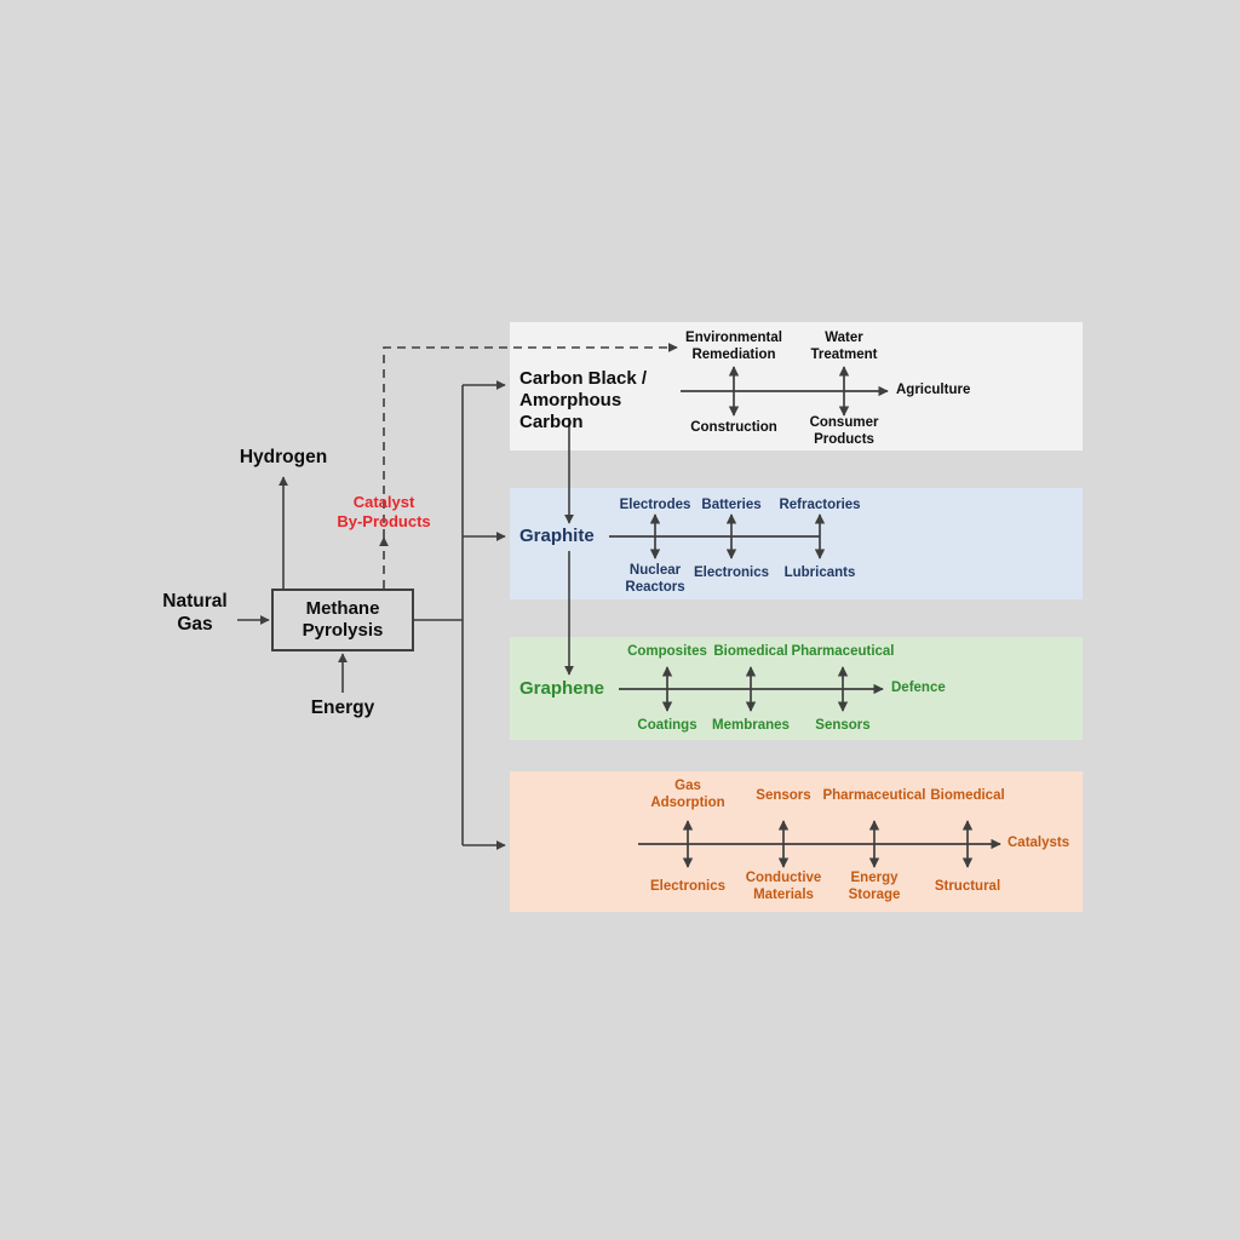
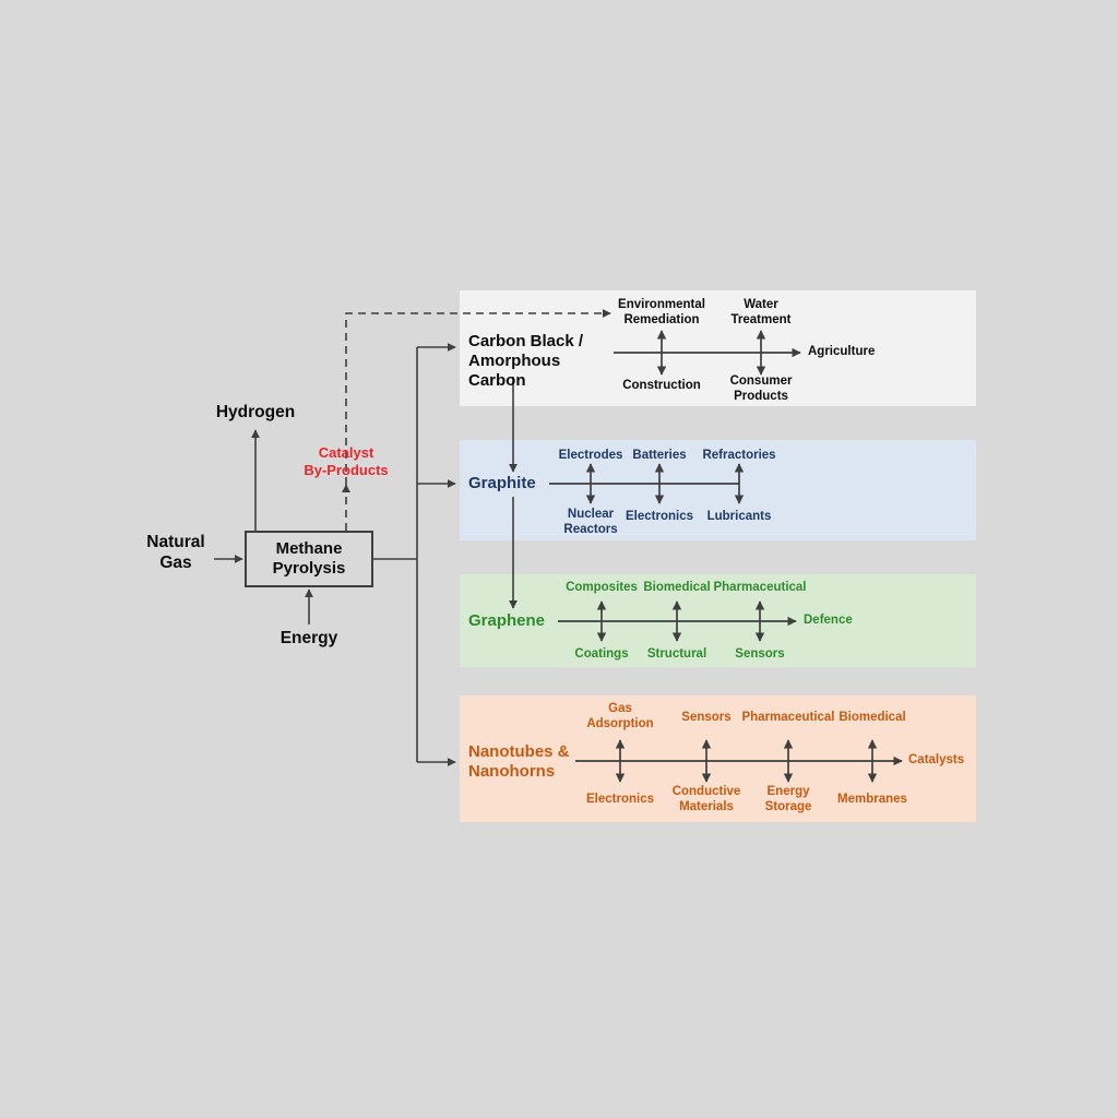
  Natural
  Gas
  Energy
  Hydrogen
  Catalyst
  By-Products
  Methane
  Pyrolysis
  Carbon Black /
  Amorphous Carbon
  Environmental
  Remediation
  Water
  Treatment
  Construction
  Consumer
  Products
  Agriculture
  Graphite
  Electrodes
  Batteries
  Refractories
  Nuclear
  Reactors
  Electronics
  Lubricants
  Graphene
  Composites
  Biomedical
  Pharmaceutical
  Coatings
- Membranes
+ Structural
  Sensors
  Defence
+ Nanotubes &
+ Nanohorns
  Gas
  Adsorption
  Sensors
  Pharmaceutical
  Biomedical
  Electronics
  Conductive
  Materials
  Energy
  Storage
- Structural
+ Membranes
  Catalysts
